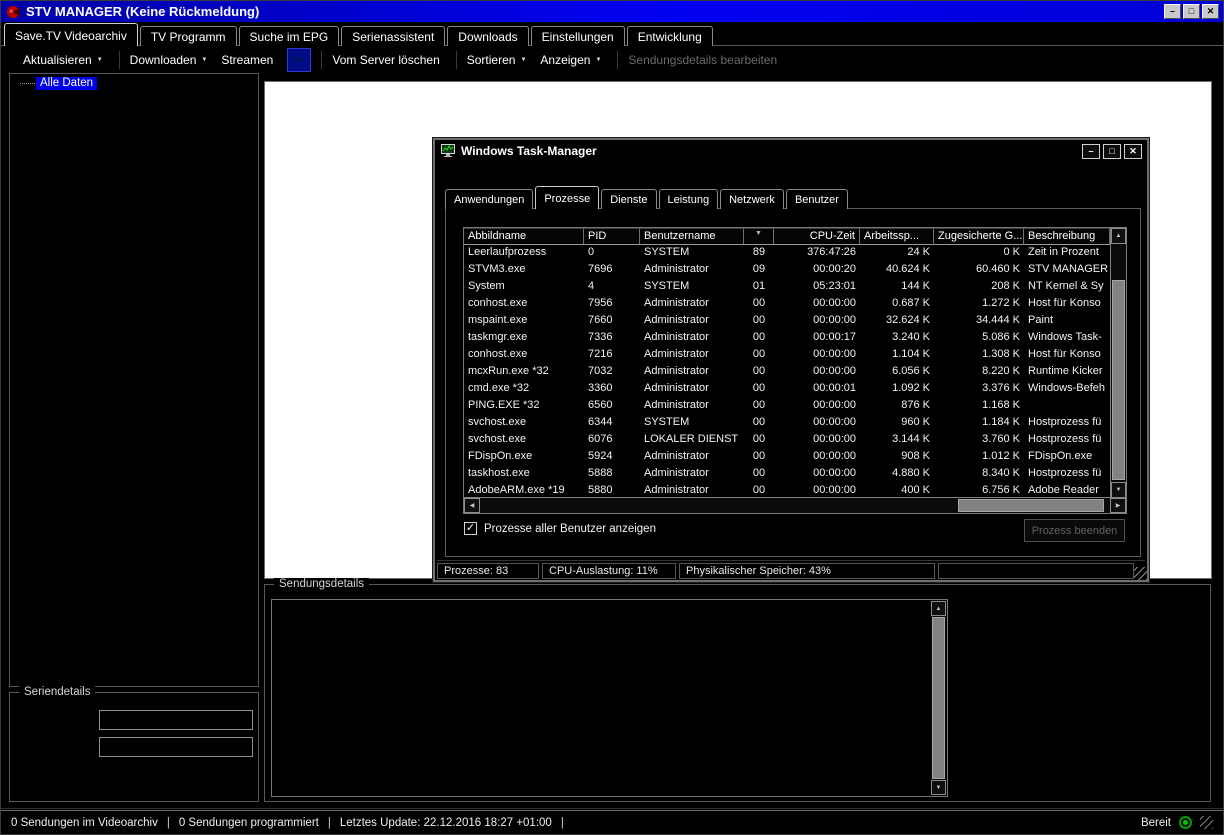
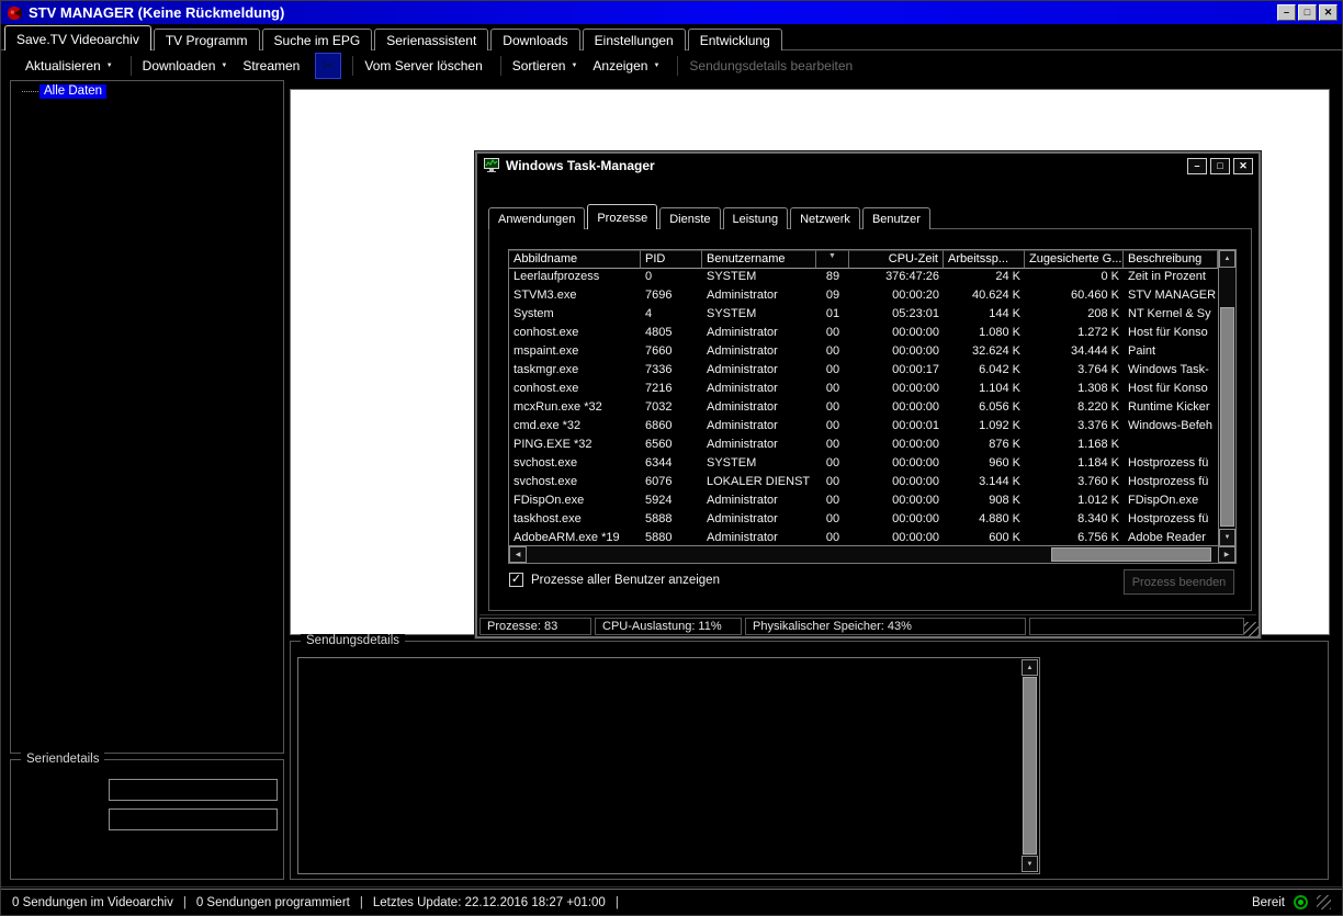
  STV MANAGER (Keine Rückmeldung)
  –
  □
  ✕
  Save.TV Videoarchiv
  TV Programm
  Suche im EPG
  Serienassistent
  Downloads
  Einstellungen
  Entwicklung
  Aktualisieren
  Downloaden
  Streamen
  ✂
  Vom Server löschen
  Sortieren
  Anzeigen
  Sendungsdetails bearbeiten
  Alle Daten
  Seriendetails
  Sendungsdetails
  0 Sendungen im Videoarchiv | 0 Sendungen programmiert | Letztes Update: 22.12.2016 18:27 +01:00 |
  Bereit
  Windows Task-Manager
  –
  □
  ✕
  Anwendungen
  Prozesse
  Dienste
  Leistung
  Netzwerk
  Benutzer
  Abbildname
  PID
  Benutzername
  CPU-Zeit
  Arbeitssp...
  Zugesicherte G...
  Beschreibung
  Leerlaufprozess
  0
  SYSTEM
  89
  376:47:26
  24 K
  0 K
  Zeit in Prozent
  STVM3.exe
  7696
  Administrator
  09
  00:00:20
  40.624 K
  60.460 K
  STV MANAGER
  System
  4
  SYSTEM
  01
  05:23:01
  144 K
  208 K
  NT Kernel & Sy
  conhost.exe
- 7956
+ 4805
  Administrator
  00
  00:00:00
- 0.687 K
+ 1.080 K
  1.272 K
  Host für Konso
  mspaint.exe
  7660
  Administrator
  00
  00:00:00
  32.624 K
  34.444 K
  Paint
  taskmgr.exe
  7336
  Administrator
  00
  00:00:17
- 3.240 K
+ 6.042 K
- 5.086 K
+ 3.764 K
  Windows Task-
  conhost.exe
  7216
  Administrator
  00
  00:00:00
  1.104 K
  1.308 K
  Host für Konso
  mcxRun.exe *32
  7032
  Administrator
  00
  00:00:00
  6.056 K
  8.220 K
  Runtime Kicker
  cmd.exe *32
- 3360
+ 6860
  Administrator
  00
  00:00:01
  1.092 K
  3.376 K
  Windows-Befeh
  PING.EXE *32
  6560
  Administrator
  00
  00:00:00
  876 K
  1.168 K
  svchost.exe
  6344
  SYSTEM
  00
  00:00:00
  960 K
  1.184 K
  Hostprozess fü
  svchost.exe
  6076
  LOKALER DIENST
  00
  00:00:00
  3.144 K
  3.760 K
  Hostprozess fü
  FDispOn.exe
  5924
  Administrator
  00
  00:00:00
  908 K
  1.012 K
  FDispOn.exe
  taskhost.exe
  5888
  Administrator
  00
  00:00:00
  4.880 K
  8.340 K
  Hostprozess fü
  AdobeARM.exe *19
  5880
  Administrator
  00
  00:00:00
- 400 K
+ 600 K
  6.756 K
  Adobe Reader
  ✓
  Prozesse aller Benutzer anzeigen
  Prozess beenden
  Prozesse: 83
  CPU-Auslastung: 11%
  Physikalischer Speicher: 43%
